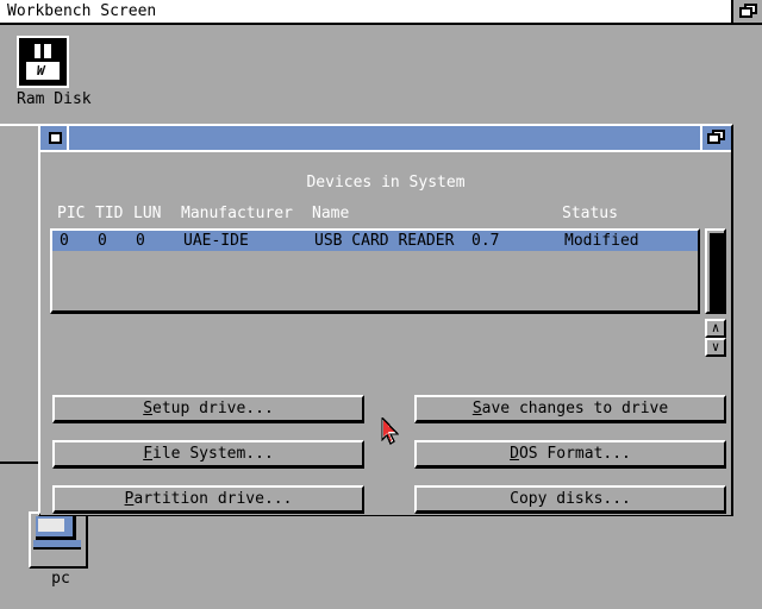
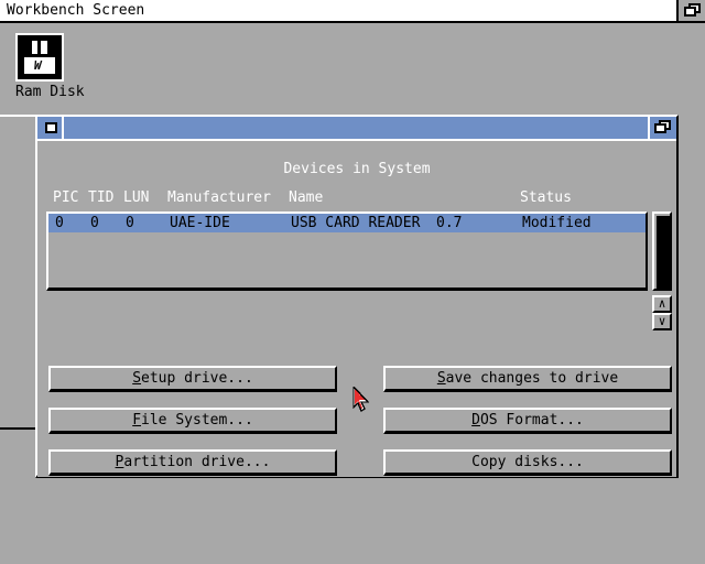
  Workbench Screen
  W
  Ram Disk
- pc
  Devices in System
  PIC
  TID
  LUN
  Manufacturer
  Name
  Status
  0
  0
  0
  UAE-IDE
  USB CARD READER
  0.7
  Modified
  ∧
  ∨
  Setup drive...
  File System...
  Partition drive...
  Save changes to drive
  DOS Format...
  Copy disks...
